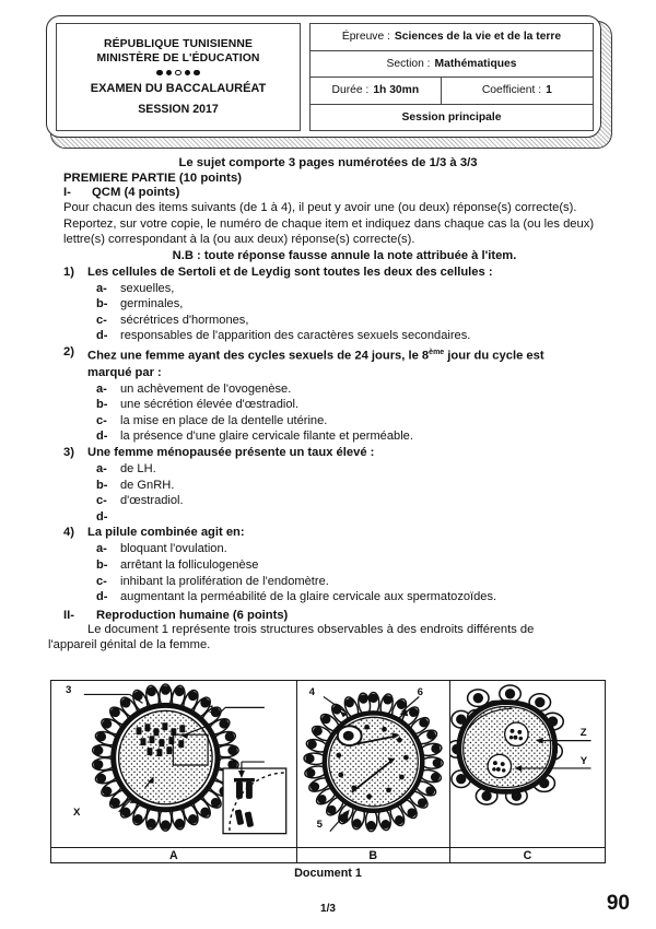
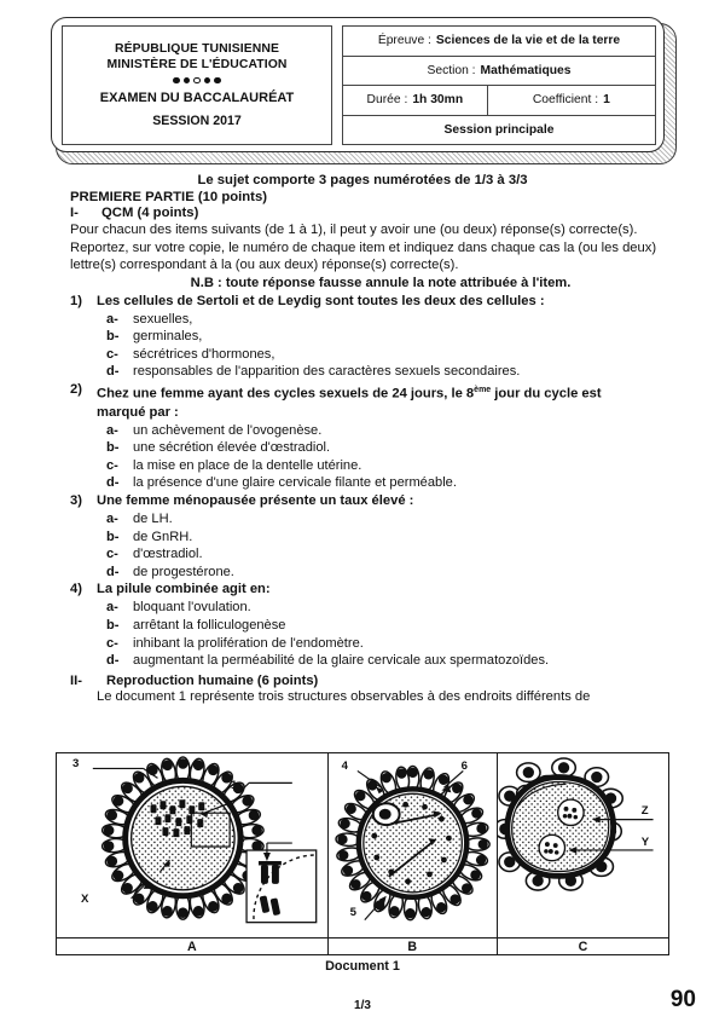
  RÉPUBLIQUE TUNISIENNE
  MINISTÈRE DE L'ÉDUCATION
  EXAMEN DU BACCALAURÉAT
  SESSION 2017
  Épreuve :
  Sciences de la vie et de la terre
  Section :
  Mathématiques
  Durée :
  1h 30mn
  Coefficient :
  1
  Session principale
  Le sujet comporte 3 pages numérotées de 1/3 à 3/3
  PREMIERE PARTIE (10 points)
  I- QCM (4 points)
- Pour chacun des items suivants (de 1 à 4), il peut y avoir une (ou deux) réponse(s) correcte(s). Reportez, sur votre copie, le numéro de chaque item et indiquez dans chaque cas la (ou les deux) lettre(s) correspondant à la (ou aux deux) réponse(s) correcte(s).
+ Pour chacun des items suivants (de 1 à 1), il peut y avoir une (ou deux) réponse(s) correcte(s). Reportez, sur votre copie, le numéro de chaque item et indiquez dans chaque cas la (ou les deux) lettre(s) correspondant à la (ou aux deux) réponse(s) correcte(s).
  N.B : toute réponse fausse annule la note attribuée à l'item.
  1)
  Les cellules de Sertoli et de Leydig sont toutes les deux des cellules :
  a-
  sexuelles,
  b-
  germinales,
  c-
  sécrétrices d'hormones,
  d-
  responsables de l'apparition des caractères sexuels secondaires.
  2)
  Chez une femme ayant des cycles sexuels de 24 jours, le 8 jour du cycle est
  marqué par :
  a-
  un achèvement de l'ovogenèse.
  b-
  une sécrétion élevée d'œstradiol.
  c-
  la mise en place de la dentelle utérine.
  d-
  la présence d'une glaire cervicale filante et perméable.
  3)
  Une femme ménopausée présente un taux élevé :
  a-
  de LH.
  b-
  de GnRH.
  c-
  d'œstradiol.
  d-
+ de progestérone.
  4)
  La pilule combinée agit en:
  a-
  bloquant l'ovulation.
  b-
  arrêtant la folliculogenèse
  c-
  inhibant la prolifération de l'endomètre.
  d-
  augmentant la perméabilité de la glaire cervicale aux spermatozoïdes.
  II-
  Reproduction humaine (6 points)
  Le document 1 représente trois structures observables à des endroits différents de
- l'appareil génital de la femme.
  3
  1
  2
  X
  4
  6
  5
  Z
  Y
  A
  B
  C
  Document 1
  1/3
  90
